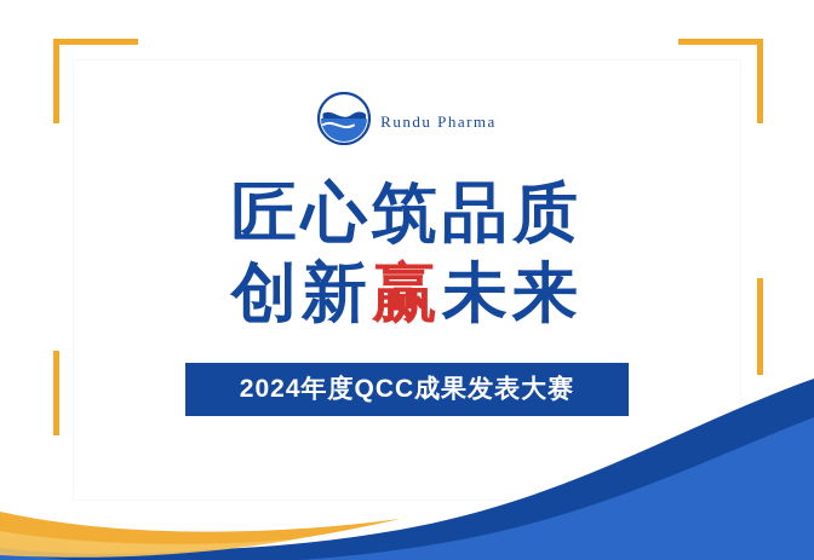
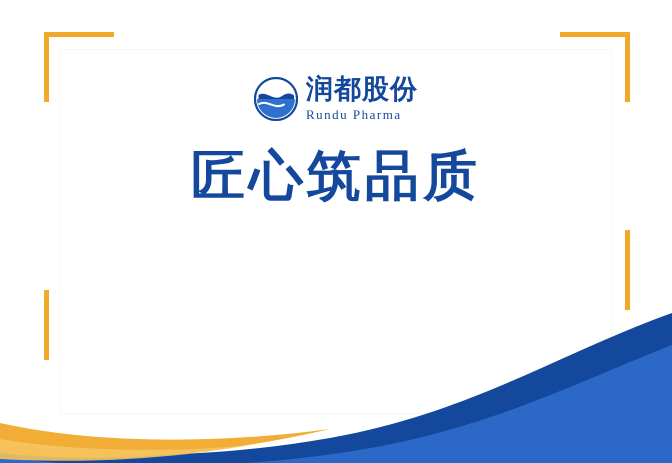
+ 润都股份
  Rundu Pharma
  匠心筑品质
- 创新赢未来
- 2024年度QCC成果发表大赛
